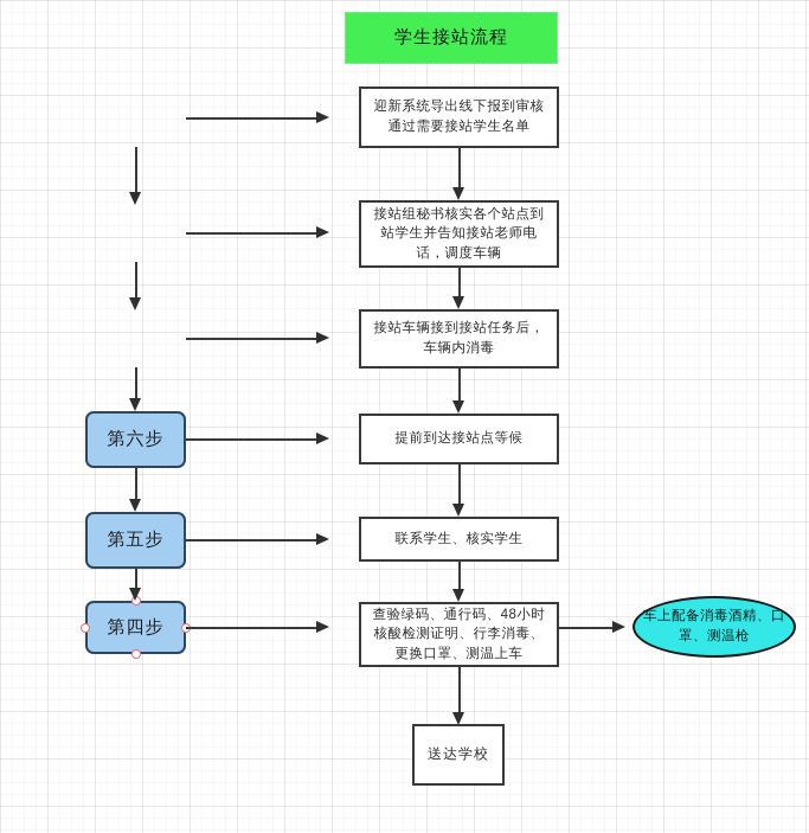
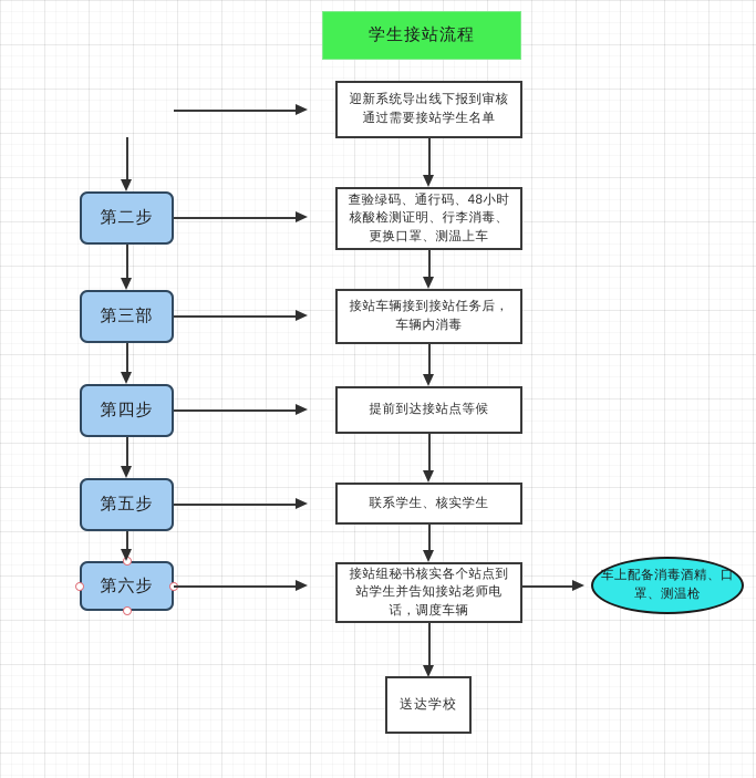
  学生接站流程
+ 第二步
+ 第三部
- 第六步
+ 第四步
  第五步
- 第四步
+ 第六步
  迎新系统导出线下报到审核通过需要接站学生名单
- 接站组秘书核实各个站点到站学生并告知接站老师电话，调度车辆
+ 查验绿码、通行码、48小时核酸检测证明、行李消毒、更换口罩、测温上车
  接站车辆接到接站任务后，车辆内消毒
  提前到达接站点等候
  联系学生、核实学生
- 查验绿码、通行码、48小时核酸检测证明、行李消毒、更换口罩、测温上车
+ 接站组秘书核实各个站点到站学生并告知接站老师电话，调度车辆
  车上配备消毒酒精、口罩、测温枪
  送达学校
